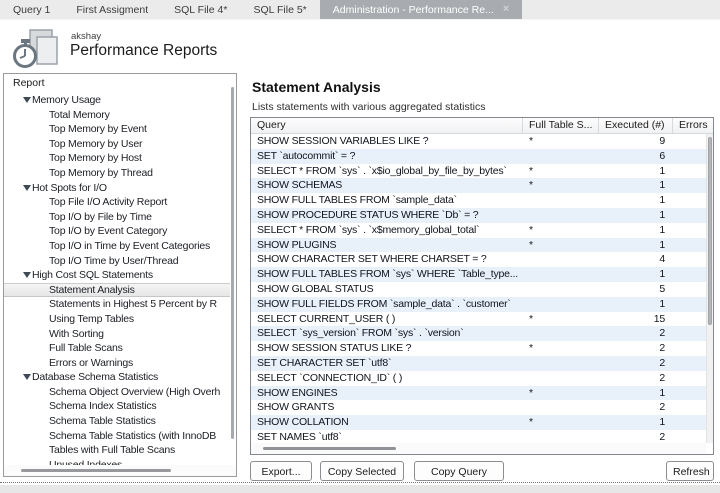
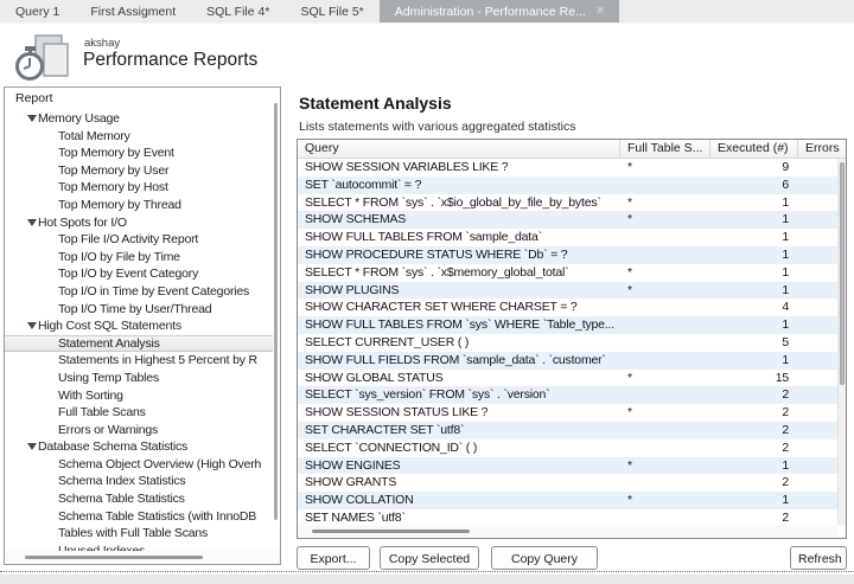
  Query 1
  First Assigment
  SQL File 4*
  SQL File 5*
  Administration - Performance Re...
  ×
  akshay
  Performance Reports
  Report
  Memory Usage
  Total Memory
  Top Memory by Event
  Top Memory by User
  Top Memory by Host
  Top Memory by Thread
  Hot Spots for I/O
  Top File I/O Activity Report
  Top I/O by File by Time
  Top I/O by Event Category
  Top I/O in Time by Event Categories
  Top I/O Time by User/Thread
  High Cost SQL Statements
  Statement Analysis
  Statements in Highest 5 Percent by R
  Using Temp Tables
  With Sorting
  Full Table Scans
  Errors or Warnings
  Database Schema Statistics
  Schema Object Overview (High Overh
  Schema Index Statistics
  Schema Table Statistics
  Schema Table Statistics (with InnoDB
  Tables with Full Table Scans
  Statement Analysis
  Lists statements with various aggregated statistics
  Query
  Full Table S...
  Executed (#)
  Errors
  SHOW SESSION VARIABLES LIKE ?
  *
  9
  SET `autocommit` = ?
  6
  SELECT * FROM `sys` . `x$io_global_by_file_by_bytes`
  *
  1
  SHOW SCHEMAS
  *
  1
  SHOW FULL TABLES FROM `sample_data`
  1
  SHOW PROCEDURE STATUS WHERE `Db` = ?
  1
  SELECT * FROM `sys` . `x$memory_global_total`
  *
  1
  SHOW PLUGINS
  *
  1
  SHOW CHARACTER SET WHERE CHARSET = ?
  4
  SHOW FULL TABLES FROM `sys` WHERE `Table_type...
  1
- SHOW GLOBAL STATUS
+ SELECT CURRENT_USER ( )
  5
  SHOW FULL FIELDS FROM `sample_data` . `customer`
  1
- SELECT CURRENT_USER ( )
+ SHOW GLOBAL STATUS
  *
  15
  SELECT `sys_version` FROM `sys` . `version`
  2
  SHOW SESSION STATUS LIKE ?
  *
  2
  SET CHARACTER SET `utf8`
  2
  SELECT `CONNECTION_ID` ( )
  2
  SHOW ENGINES
  *
  1
  SHOW GRANTS
  2
  SHOW COLLATION
  *
  1
  SET NAMES `utf8`
  2
  Export...
  Copy Selected
  Copy Query
  Refresh
